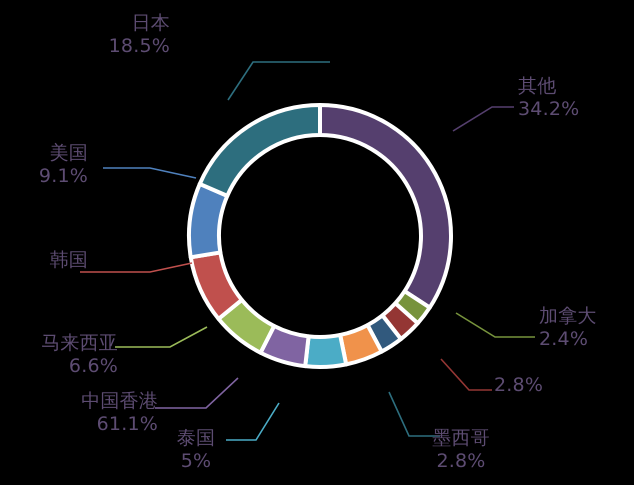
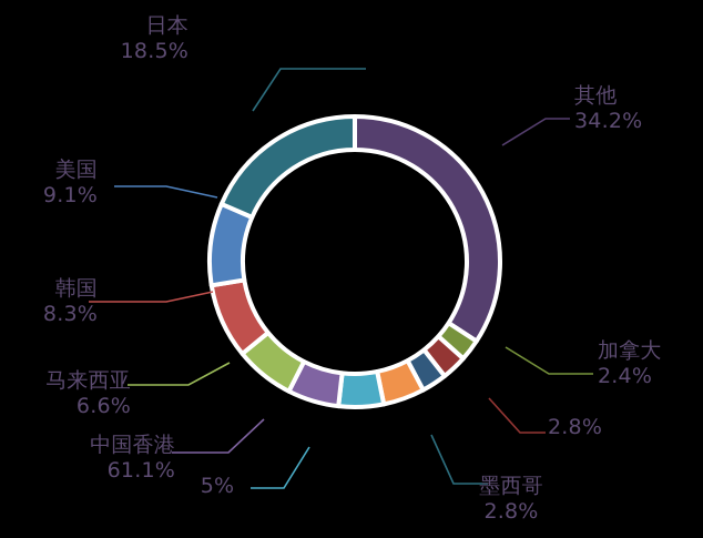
  日本
  18.5%
  其他
  34.2%
  美国
  9.1%
  韩国
+ 8.3%
  马来西亚
  6.6%
  中国香港
  61.1%
- 泰国
  5%
  墨西哥
  2.8%
  2.8%
  加拿大
  2.4%
